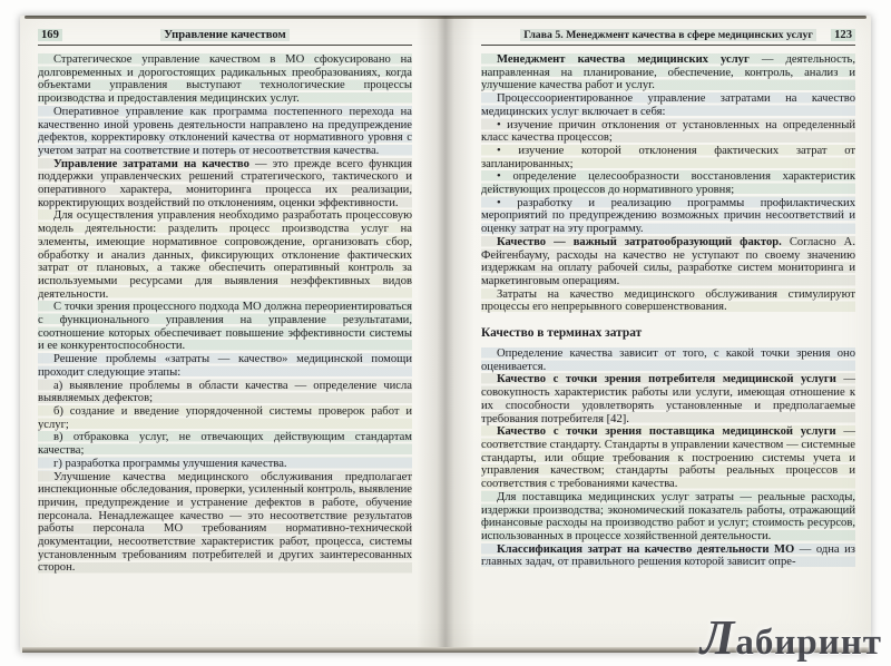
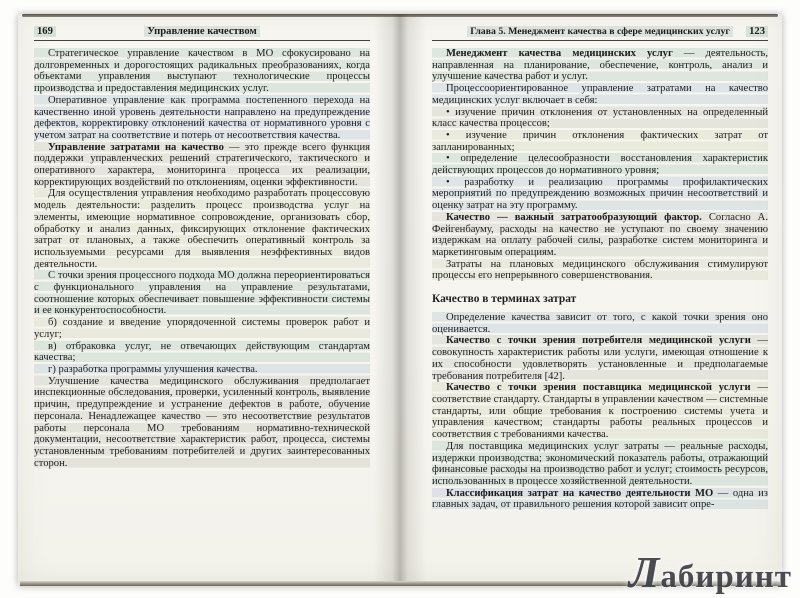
  169
  Управление качеством
  Стратегическое управление качеством в МО сфокусировано на долговременных и дорогостоящих радикальных преобразованиях, когда объектами управления выступают технологические процессы производства и предоставления медицинских услуг.
  Оперативное управление как программа постепенного перехода на качественно иной уровень деятельности направлено на предупреждение дефектов, корректировку отклонений качества от нормативного уровня с учетом затрат на соответствие и потерь от несоответствия качества.
  Управление затратами на качество — это прежде всего функция поддержки управленческих решений стратегического, тактического и оперативного характера, мониторинга процесса их реализации, корректирующих воздействий по отклонениям, оценки эффективности.
  Для осуществления управления необходимо разработать процессовую модель деятельности: разделить процесс производства услуг на элементы, имеющие нормативное сопровождение, организовать сбор, обработку и анализ данных, фиксирующих отклонение фактических затрат от плановых, а также обеспечить оперативный контроль за используемыми ресурсами для выявления неэффективных видов деятельности.
  С точки зрения процессного подхода МО должна переориентироваться с функционального управления на управление результатами, соотношение которых обеспечивает повышение эффективности системы и ее конкурентоспособности.
- Решение проблемы «затраты — качество» медицинской помощи проходит следующие этапы:
- а) выявление проблемы в области качества — определение числа выявляемых дефектов;
  б) создание и введение упорядоченной системы проверок работ и услуг;
  в) отбраковка услуг, не отвечающих действующим стандартам качества;
  г) разработка программы улучшения качества.
  Улучшение качества медицинского обслуживания предполагает инспекционные обследования, проверки, усиленный контроль, выявление причин, предупреждение и устранение дефектов в работе, обучение персонала. Ненадлежащее качество — это несоответствие результатов работы персонала МО требованиям нормативно-технической документации, несоответствие характеристик работ, процесса, системы установленным требованиям потребителей и других заинтересованных сторон.
  Глава 5. Менеджмент качества в сфере медицинских услуг
  123
  Менеджмент качества медицинских услуг — деятельность, направленная на планирование, обеспечение, контроль, анализ и улучшение качества работ и услуг.
  Процессоориентированное управление затратами на качество медицинских услуг включает в себя:
  • изучение причин отклонения от установленных на определенный класс качества процессов;
- • изучение которой отклонения фактических затрат от запланированных;
+ • изучение причин отклонения фактических затрат от запланированных;
  • определение целесообразности восстановления характеристик действующих процессов до нормативного уровня;
  • разработку и реализацию программы профилактических мероприятий по предупреждению возможных причин несоответствий и оценку затрат на эту программу.
  Качество — важный затратообразующий фактор. Согласно А. Фейгенбауму, расходы на качество не уступают по своему значению издержкам на оплату рабочей силы, разработке систем мониторинга и маркетинговым операциям.
- Затраты на качество медицинского обслуживания стимулируют процессы его непрерывного совершенствования.
+ Затраты на плановых медицинского обслуживания стимулируют процессы его непрерывного совершенствования.
  Качество в терминах затрат
  Определение качества зависит от того, с какой точки зрения оно оценивается.
  Качество с точки зрения потребителя медицинской услуги — совокупность характеристик работы или услуги, имеющая отношение к их способности удовлетворять установленные и предполагаемые требования потребителя [42].
  Качество с точки зрения поставщика медицинской услуги — соответствие стандарту. Стандарты в управлении качеством — системные стандарты, или общие требования к построению системы учета и управления качеством; стандарты работы реальных процессов и соответствия с требованиями качества.
  Для поставщика медицинских услуг затраты — реальные расходы, издержки производства; экономический показатель работы, отражающий финансовые расходы на производство работ и услуг; стоимость ресурсов, использованных в процессе хозяйственной деятельности.
  Классификация затрат на качество деятельности МО — одна из главных задач, от правильного решения которой зависит опре-
  Лабиринт
